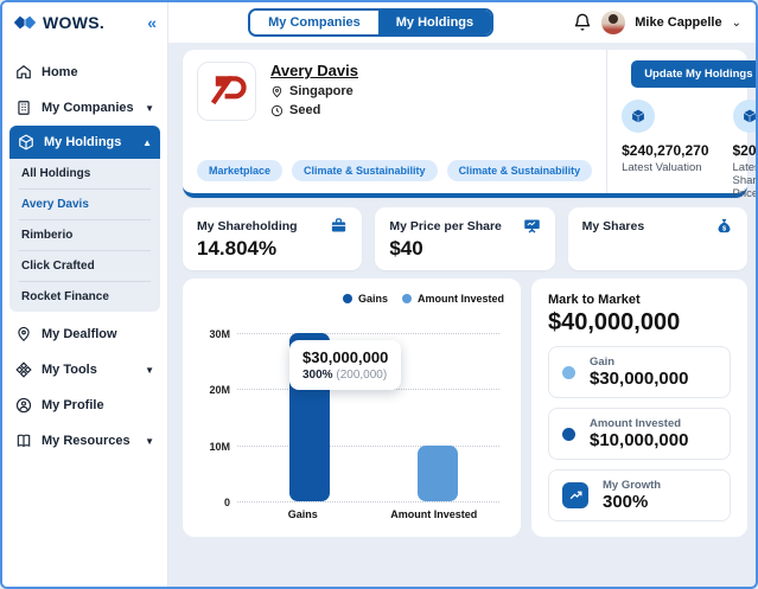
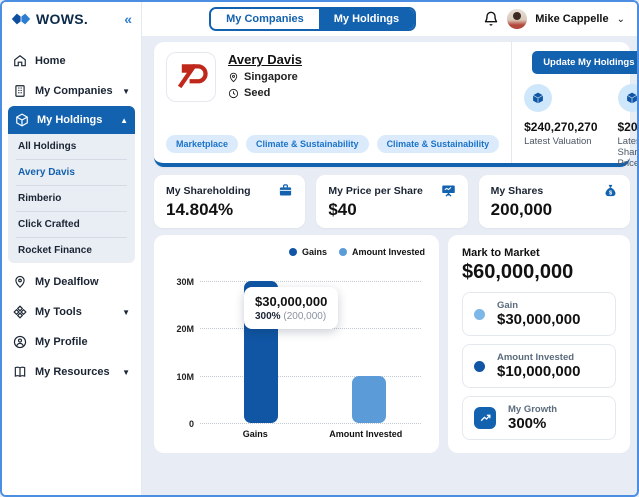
  WOWS.
  «
  My Companies
  My Holdings
  Mike Cappelle
  ⌄
  Home
  My Companies
  ▼
  My Holdings
  ▲
  All Holdings
  Avery Davis
  Rimberio
  Click Crafted
  Rocket Finance
  My Dealflow
  My Tools
  ▼
  My Profile
  My Resources
  ▼
  Avery Davis
  Singapore
  Seed
  Marketplace
  Climate & Sustainability
  Climate & Sustainability
  Update My Holdings
  $240,270,270
  Latest Valuation
  $20
  Late Shar Price
  My Shareholding
  14.804%
  My Price per Share
  $40
  My Shares
+ 200,000
  Gains
  Amount Invested
  30M
  20M
  10M
  0
  Gains
  Amount Invested
  $30,000,000
  300% (200,000)
  Mark to Market
- $40,000,000
+ $60,000,000
  Gain
  $30,000,000
  Amount Invested
  $10,000,000
  My Growth
  300%
